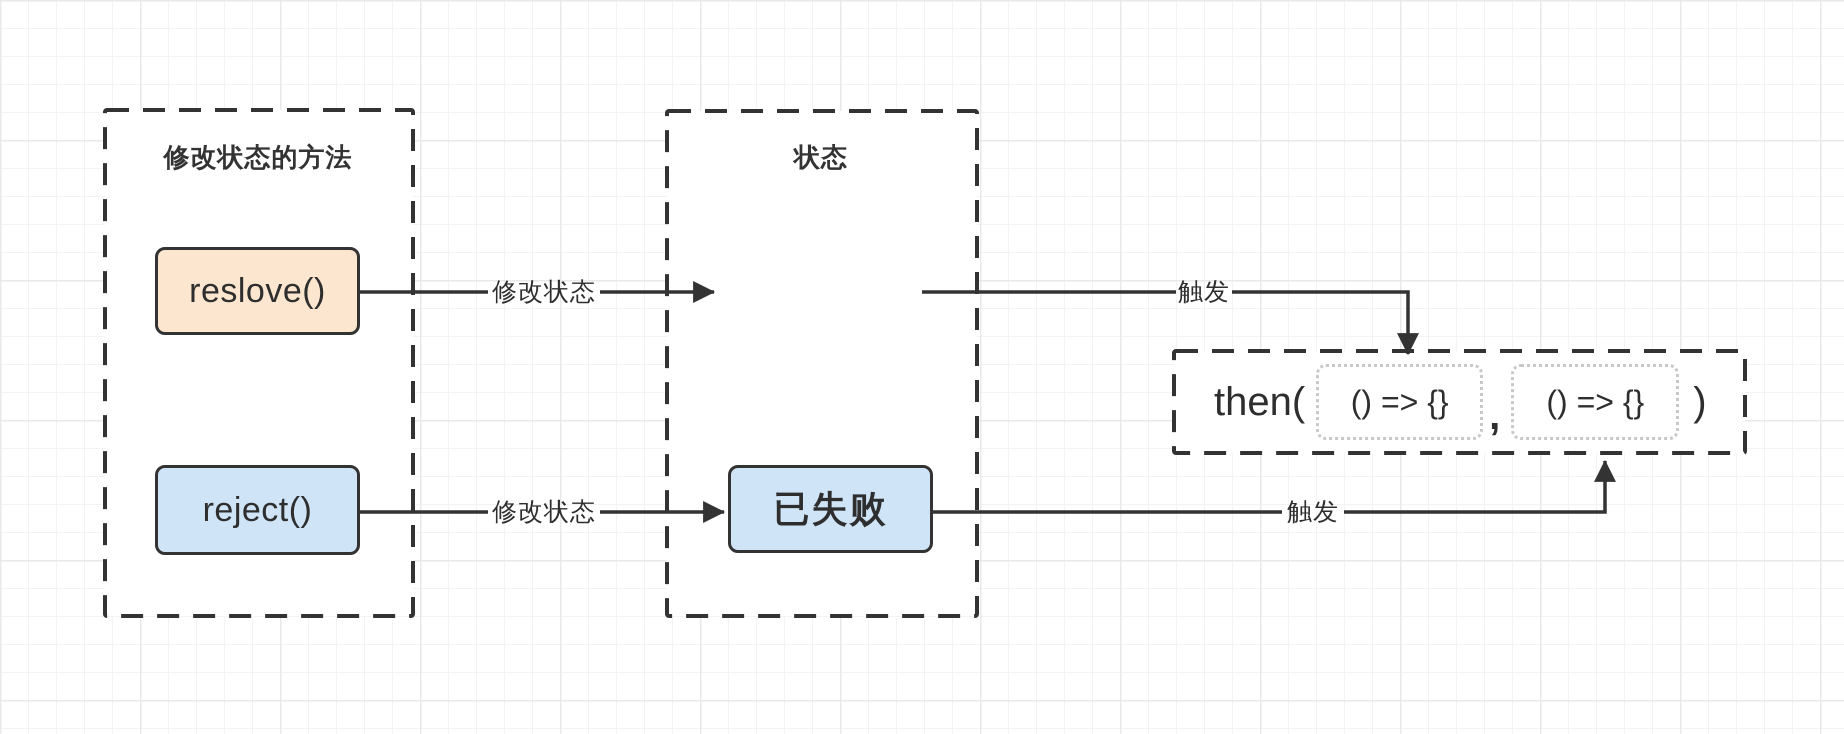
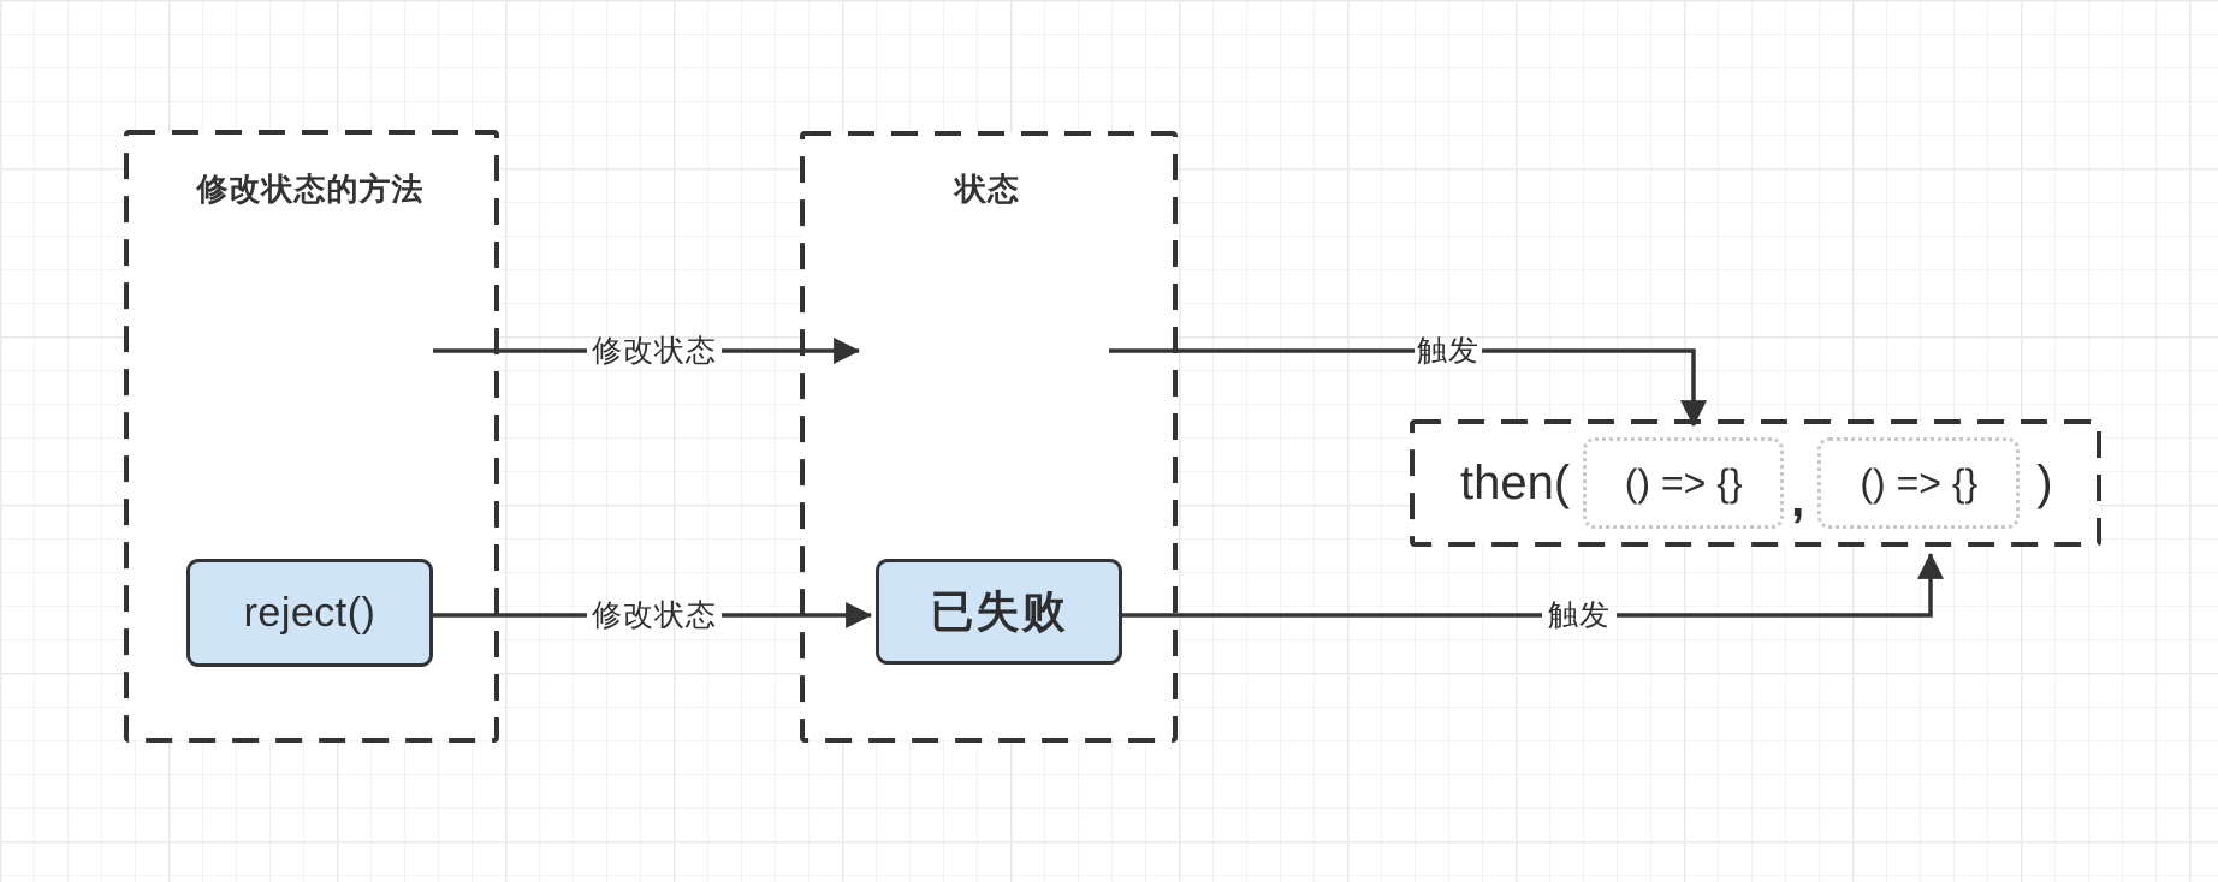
  修改状态的方法
  状态
- reslove()
  reject()
  已失败
  then(
  () => {}
  ,
  () => {}
  )
  修改状态
  修改状态
  触发
  触发
